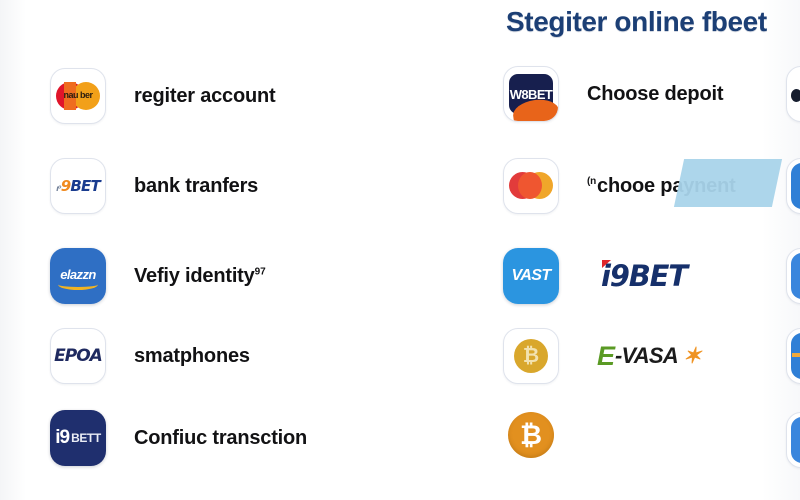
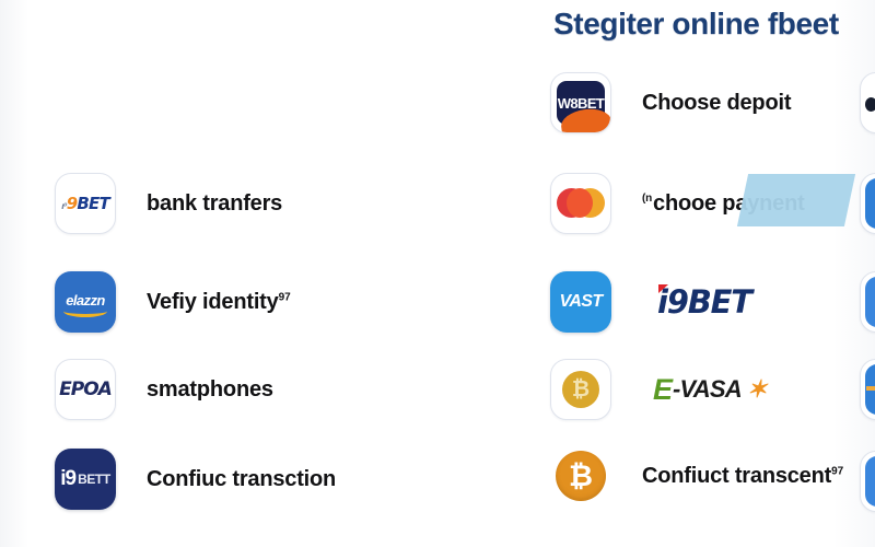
  Stegiter online fbeet
- nau ber
- regiter account
  ı⁰9BET
  bank tranfers
  elazzn
  Vefiy identity97
  EPOA
  smatphones
  i9
  BETT
  Confiuc transction
  W8BET
  Choose depoit
  VAST
  i9BET
  ₿
  E
  -VASA
  ✶
  ₿
+ Confiuct transcent97
